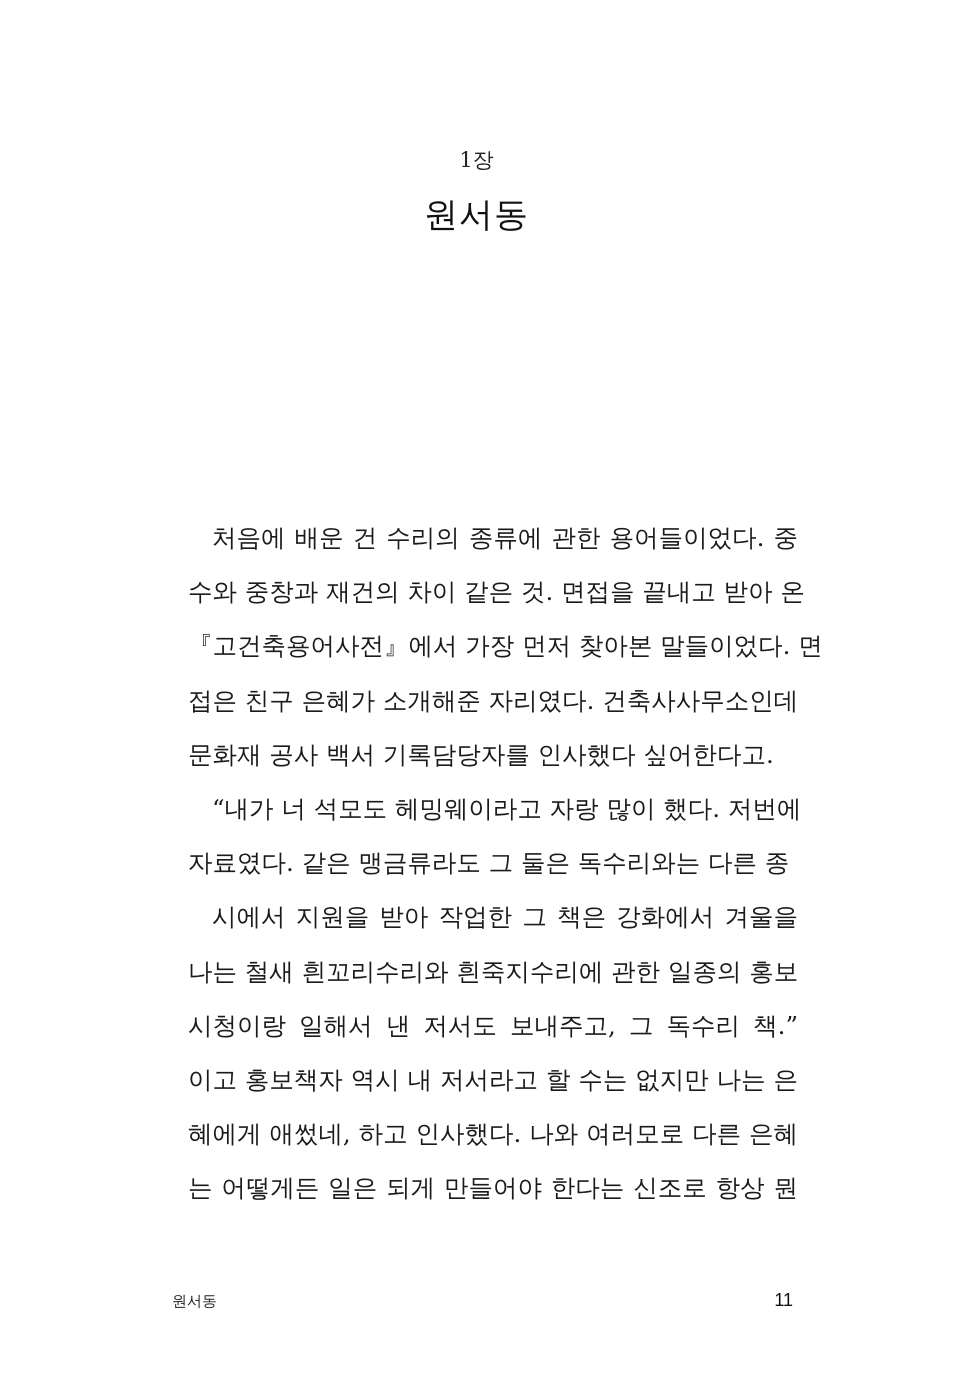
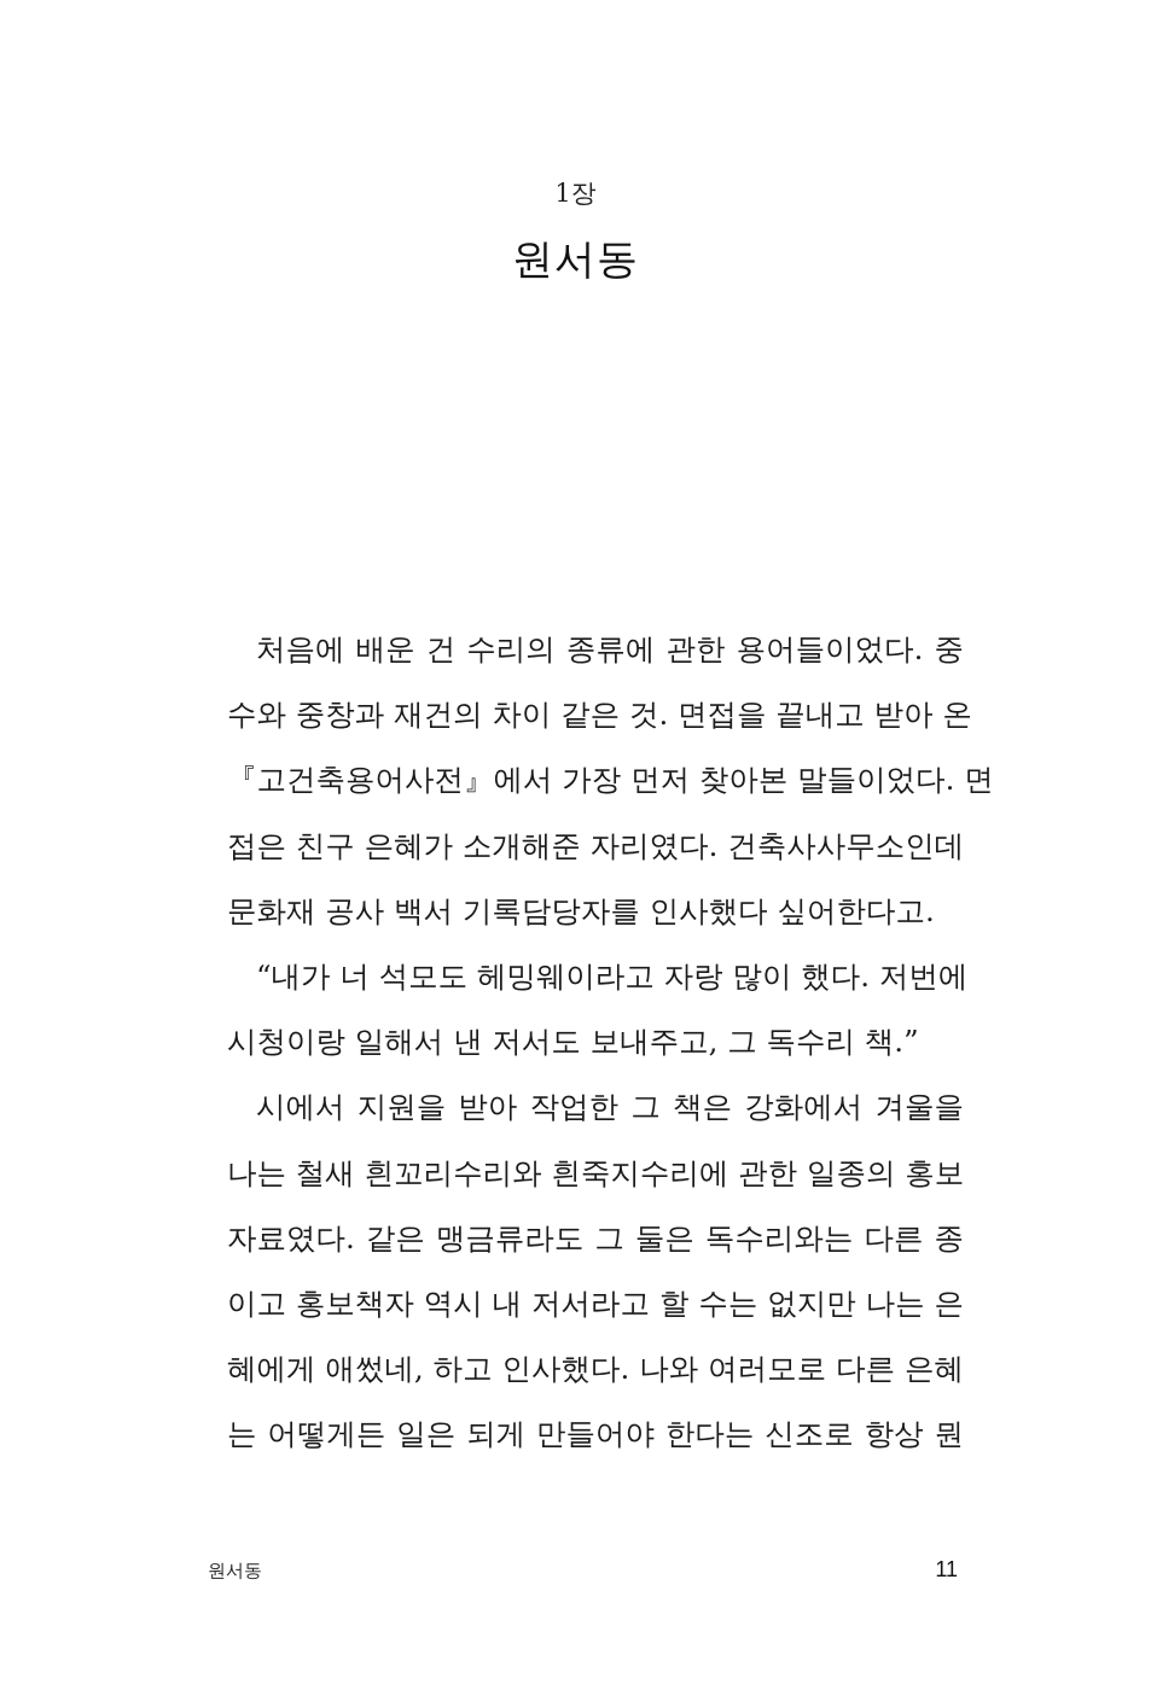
  1장
  원서동
  처음에 배운 건 수리의 종류에 관한 용어들이었다. 중
  수와 중창과 재건의 차이 같은 것. 면접을 끝내고 받아 온
  『고건축용어사전』에서 가장 먼저 찾아본 말들이었다. 면
  접은 친구 은혜가 소개해준 자리였다. 건축사사무소인데
  문화재 공사 백서 기록담당자를 인사했다 싶어한다고.
  “내가 너 석모도 헤밍웨이라고 자랑 많이 했다. 저번에
- 자료였다. 같은 맹금류라도 그 둘은 독수리와는 다른 종
+ 시청이랑 일해서 낸 저서도 보내주고, 그 독수리 책.”
  시에서 지원을 받아 작업한 그 책은 강화에서 겨울을
  나는 철새 흰꼬리수리와 흰죽지수리에 관한 일종의 홍보
- 시청이랑 일해서 낸 저서도 보내주고, 그 독수리 책.”
+ 자료였다. 같은 맹금류라도 그 둘은 독수리와는 다른 종
  이고 홍보책자 역시 내 저서라고 할 수는 없지만 나는 은
  혜에게 애썼네, 하고 인사했다. 나와 여러모로 다른 은혜
  는 어떻게든 일은 되게 만들어야 한다는 신조로 항상 뭔
  원서동
  11
